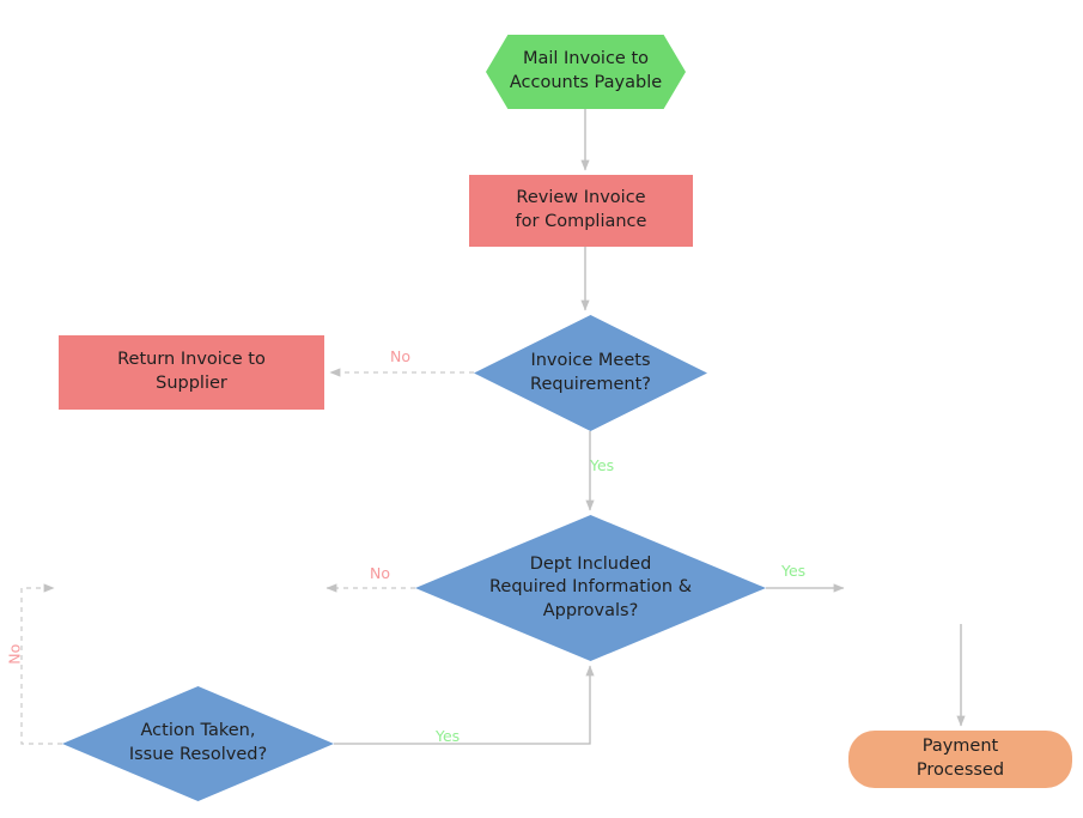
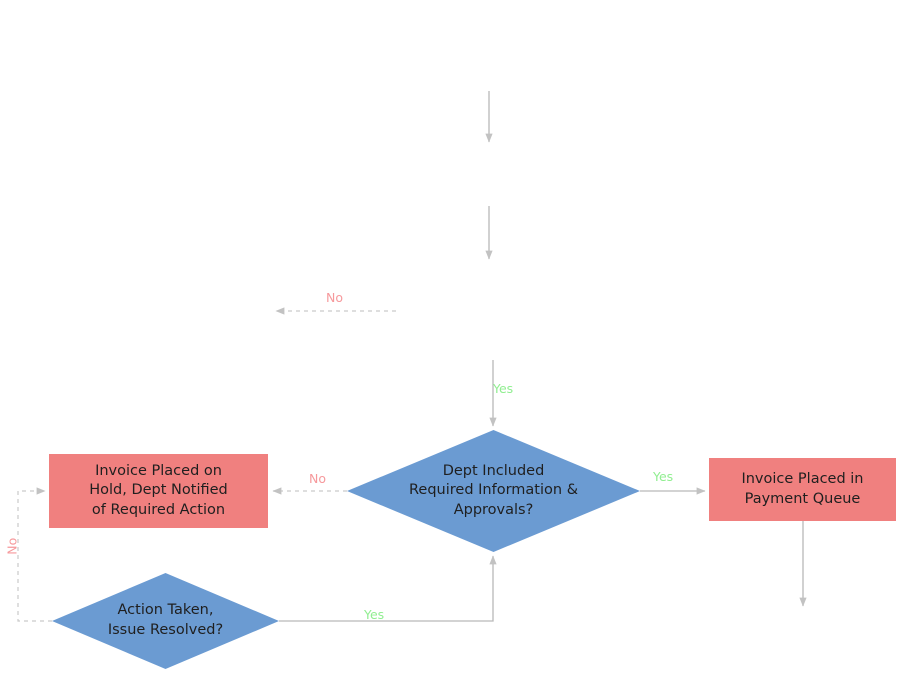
- Mail Invoice to
- Accounts Payable
- Review Invoice
- for Compliance
- Invoice Meets
- Requirement?
- Return Invoice to
- Supplier
  Dept Included
  Required Information &
  Approvals?
+ Invoice Placed on
+ Hold, Dept Notified
+ of Required Action
+ Invoice Placed in
+ Payment Queue
  Action Taken,
  Issue Resolved?
- Payment
- Processed
  No
  Yes
  No
  Yes
  Yes
